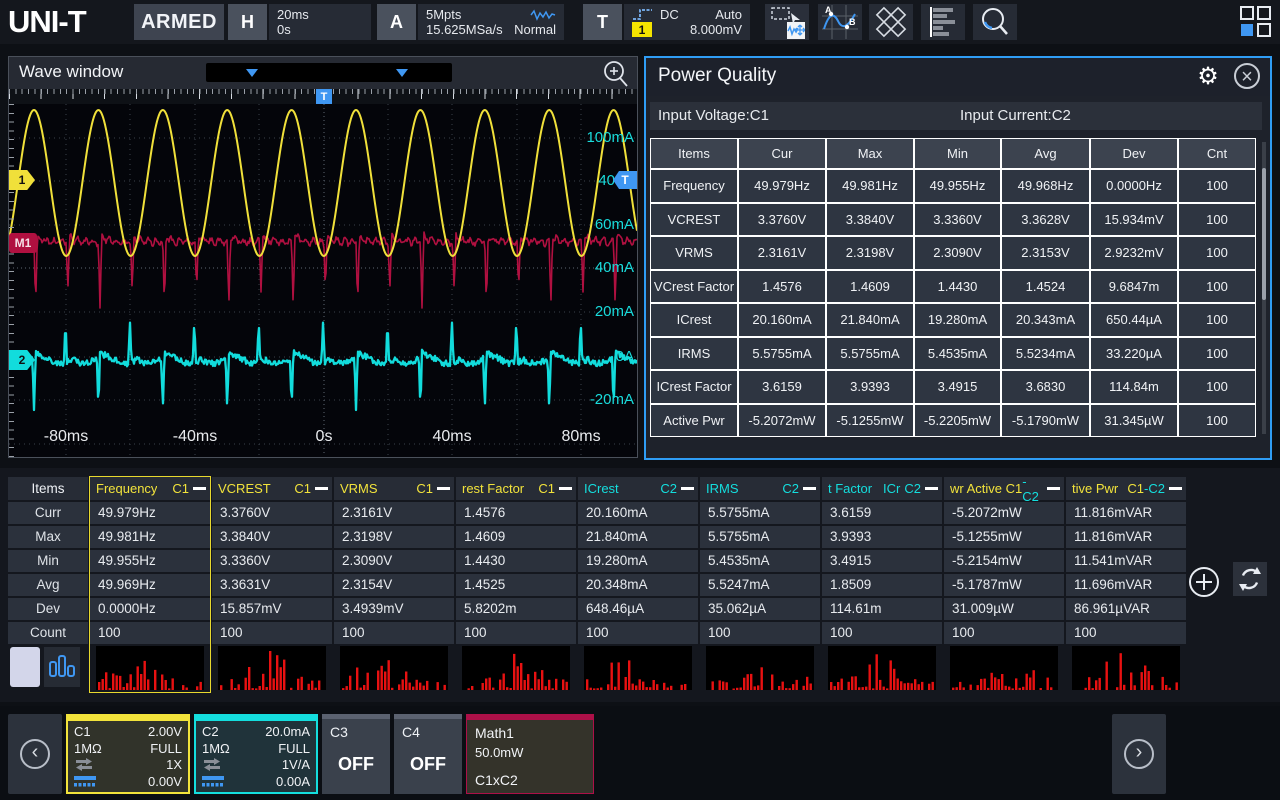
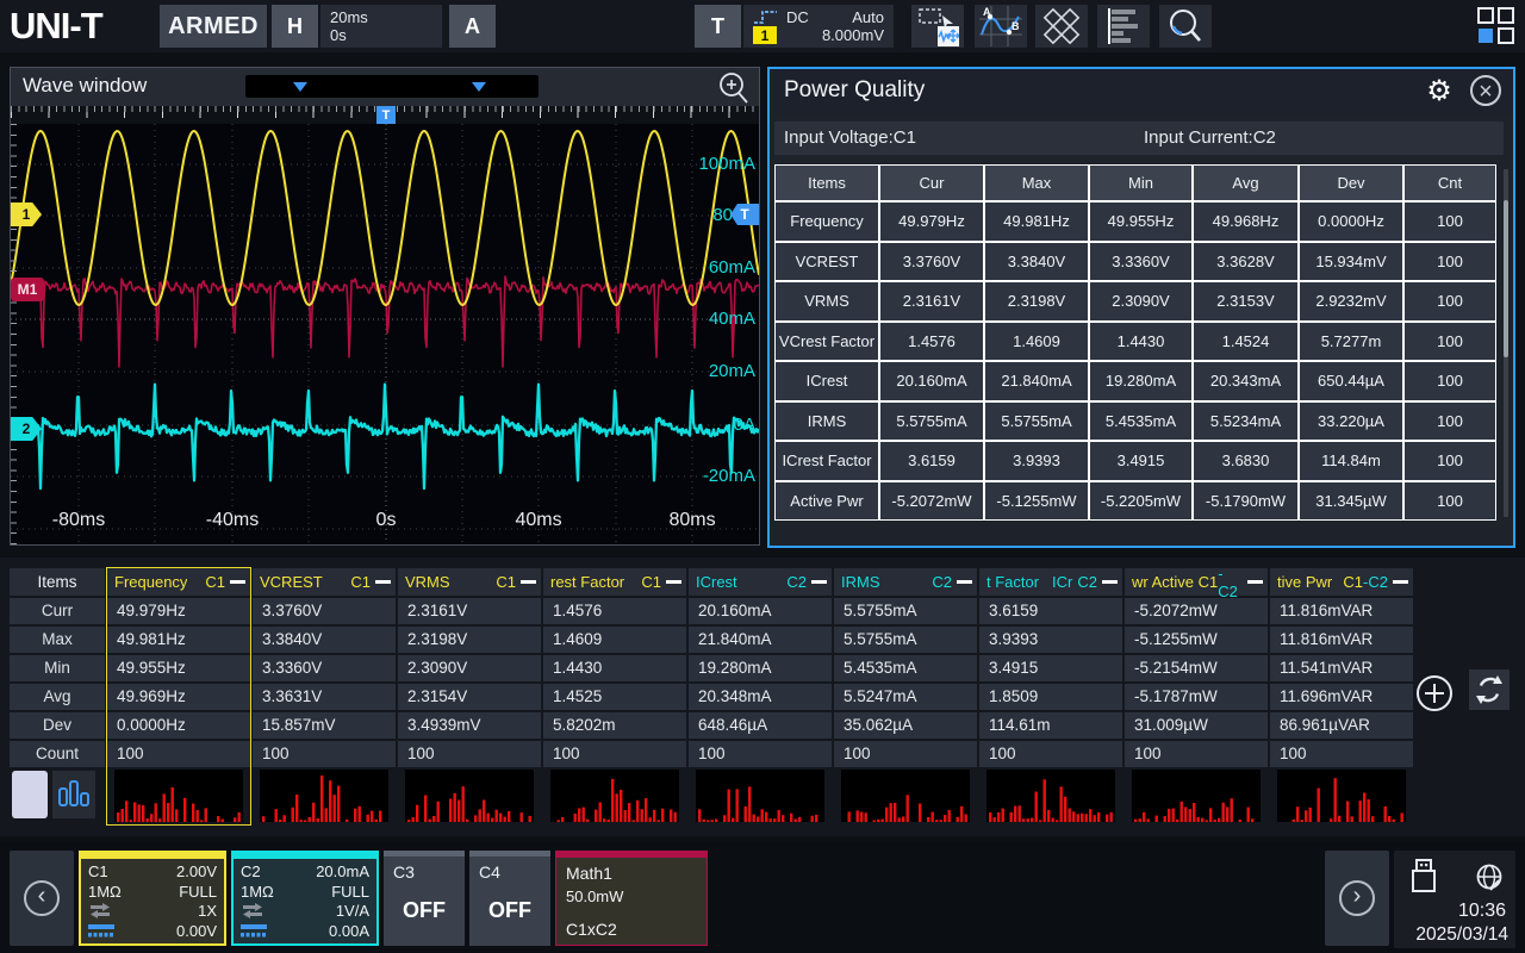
  UNI-T
  ARMED
  H
  20ms
  0s
  A
- 5Mpts
- 15.625MSa/s
- Normal
  T
  DC
  Auto
  1
  8.000mV
  A
  B
  Wave window
  T
  -80ms
  -40ms
  0s
  40ms
  80ms
  100mA
  60mA
  40mA
  20mA
  0A
  -20mA
- 40
+ 80
  T
  1
  M1
  2
  Power Quality
  ⚙
  ×
  Input Voltage:C1
  Input Current:C2
  Items
  Cur
  Max
  Min
  Avg
  Dev
  Cnt
  Frequency
  49.979Hz
  49.981Hz
  49.955Hz
  49.968Hz
  0.0000Hz
  100
  VCREST
  3.3760V
  3.3840V
  3.3360V
  3.3628V
  15.934mV
  100
  VRMS
  2.3161V
  2.3198V
  2.3090V
  2.3153V
  2.9232mV
  100
  VCrest Factor
  1.4576
  1.4609
  1.4430
  1.4524
- 9.6847m
+ 5.7277m
  100
  ICrest
  20.160mA
  21.840mA
  19.280mA
  20.343mA
  650.44µA
  100
  IRMS
  5.5755mA
  5.5755mA
  5.4535mA
  5.5234mA
  33.220µA
  100
  ICrest Factor
  3.6159
  3.9393
  3.4915
  3.6830
  114.84m
  100
  Active Pwr
  -5.2072mW
  -5.1255mW
  -5.2205mW
  -5.1790mW
  31.345µW
  100
  Items
  Curr
  Max
  Min
  Avg
  Dev
  Count
  Frequency
  C1
  49.979Hz
  49.981Hz
  49.955Hz
  49.969Hz
  0.0000Hz
  100
  VCREST
  C1
  3.3760V
  3.3840V
  3.3360V
  3.3631V
  15.857mV
  100
  VRMS
  C1
  2.3161V
  2.3198V
  2.3090V
  2.3154V
  3.4939mV
  100
  rest Factor
  C1
  1.4576
  1.4609
  1.4430
  1.4525
  5.8202m
  100
  ICrest
  C2
  20.160mA
  21.840mA
  19.280mA
  20.348mA
  648.46µA
  100
  IRMS
  C2
  5.5755mA
  5.5755mA
  5.4535mA
  5.5247mA
  35.062µA
  100
  t Factor
  ICr
  C2
  3.6159
  3.9393
  3.4915
  1.8509
  114.61m
  100
  wr Active
  C1
  -C2
  -5.2072mW
  -5.1255mW
  -5.2154mW
  -5.1787mW
  31.009µW
  100
  tive Pwr
  C1
  -C2
  11.816mVAR
  11.816mVAR
  11.541mVAR
  11.696mVAR
  86.961µVAR
  100
  ‹
  C1
  2.00V
  1MΩ
  FULL
  1X
  0.00V
  C2
  20.0mA
  1MΩ
  FULL
  1V/A
  0.00A
  C3
  OFF
  C4
  OFF
  Math1
  50.0mW
  C1xC2
  ›
+ 10:36
+ 2025/03/14
